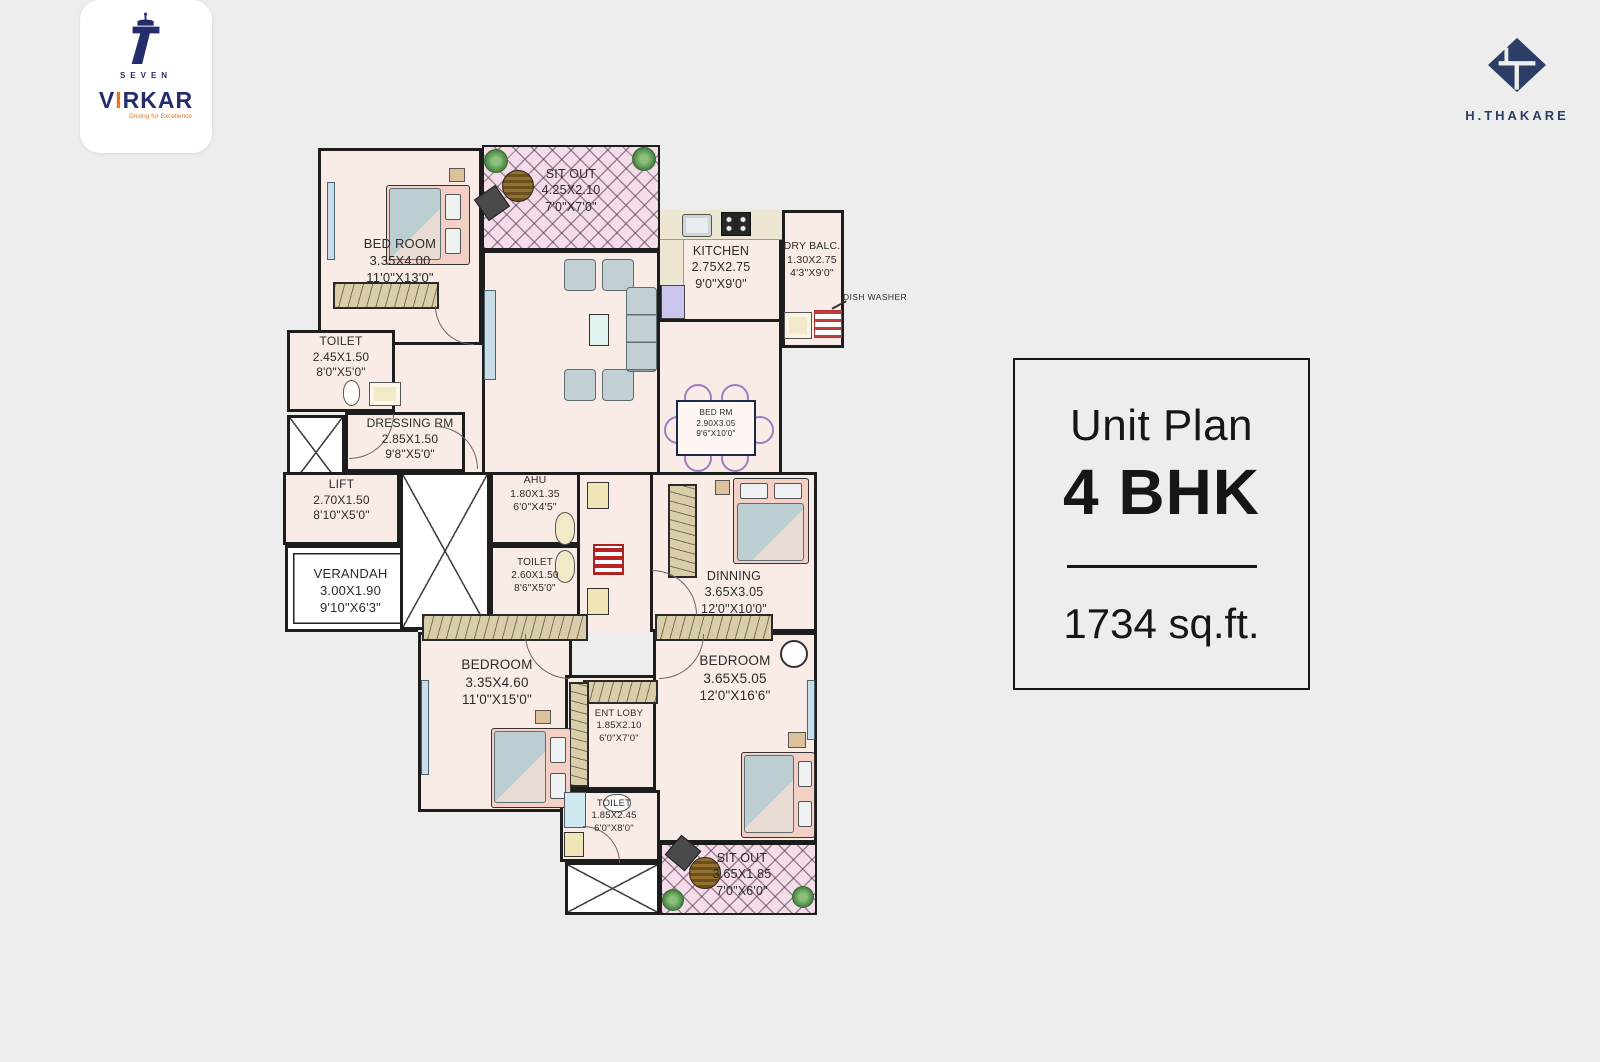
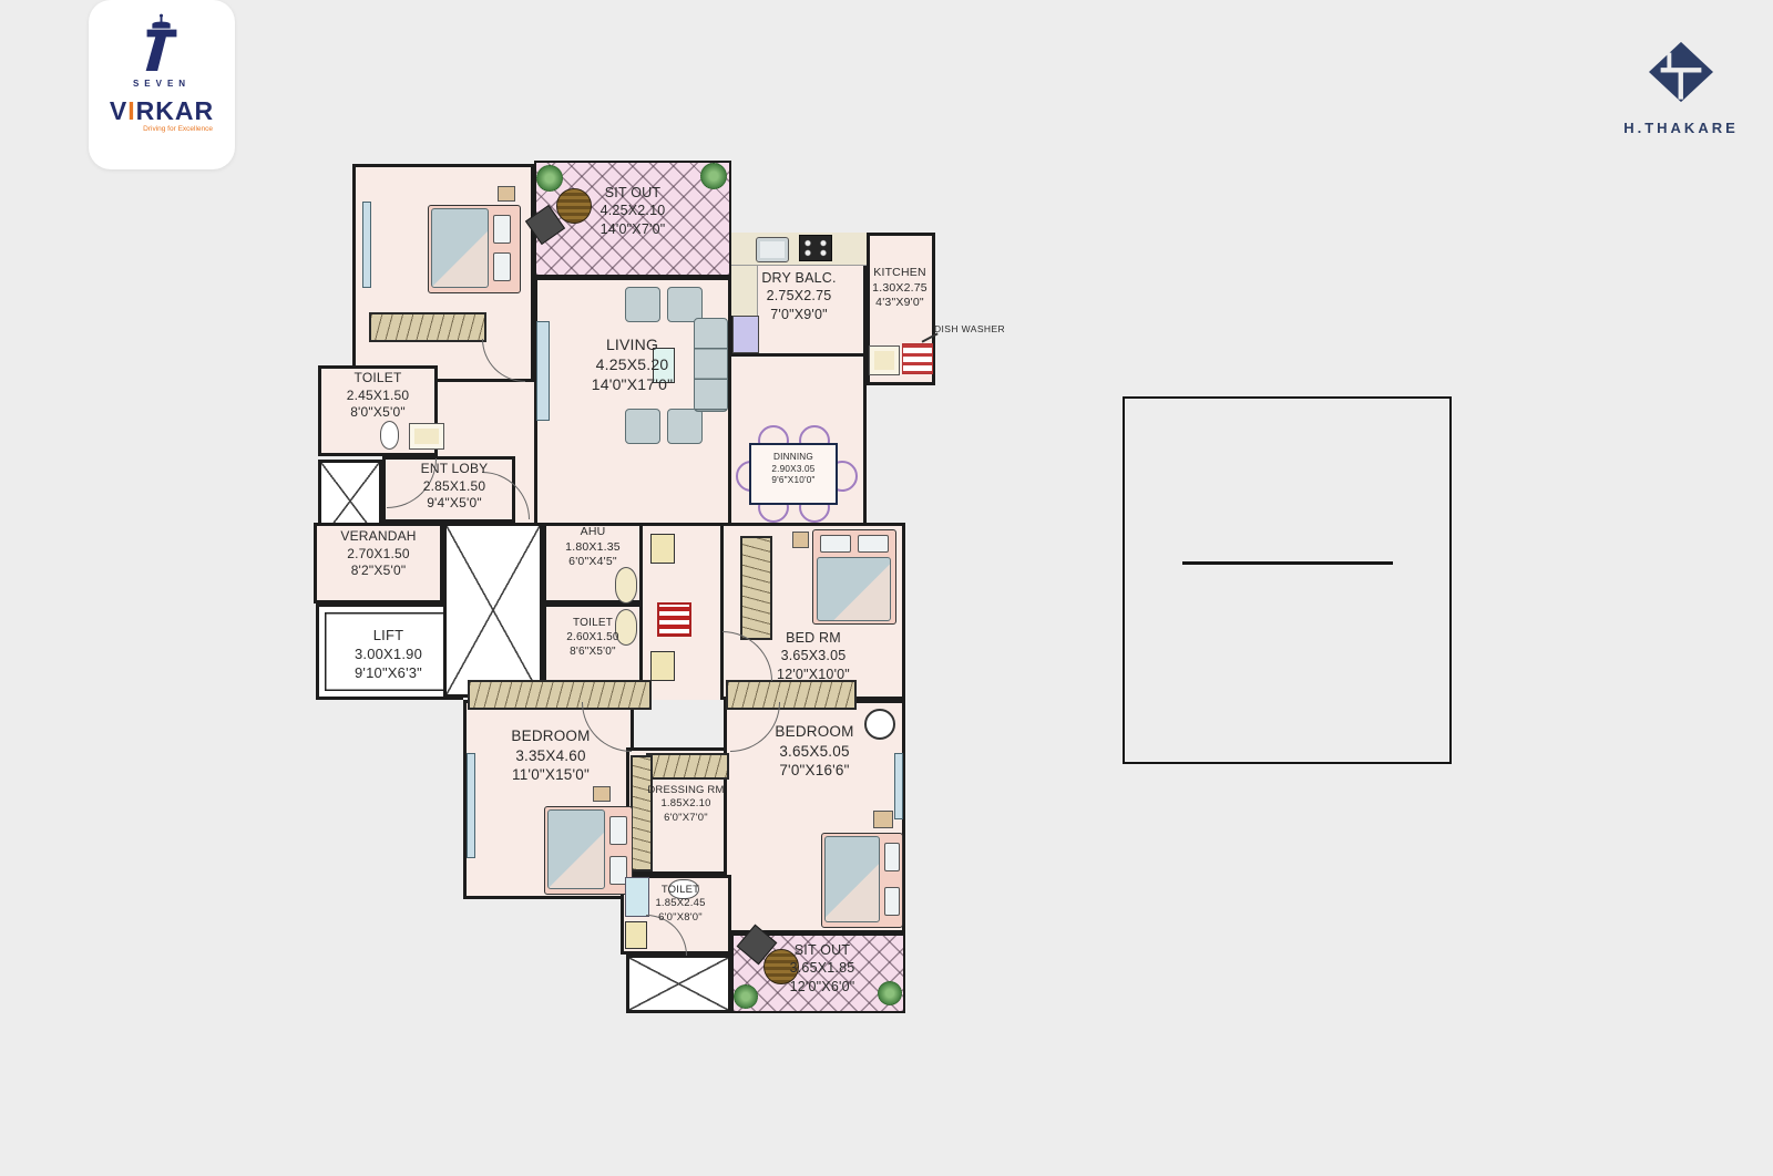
  SEVEN
  VIRKAR
  H.THAKARE
- Unit Plan
- 4 BHK
- 1734 sq.ft.
- BED RM
+ DINNING
  2.90X3.05
  9'6"X10'0"
  DISH WASHER
- BED ROOM
- 3.35X4.00
- 11'0"X13'0"
  SIT OUT
  4.25X2.10
- 7'0"X7'0"
+ 14'0"X7'0"
- KITCHEN
+ DRY BALC.
  2.75X2.75
- 9'0"X9'0"
+ 7'0"X9'0"
- DRY BALC.
+ KITCHEN
  1.30X2.75
  4'3"X9'0"
+ LIVING
+ 4.25X5.20
+ 14'0"X17'0"
  TOILET
  2.45X1.50
  8'0"X5'0"
- DRESSING RM
+ ENT LOBY
  2.85X1.50
- 9'8"X5'0"
+ 9'4"X5'0"
- LIFT
+ VERANDAH
  2.70X1.50
- 8'10"X5'0"
+ 8'2"X5'0"
- VERANDAH
+ LIFT
  3.00X1.90
  9'10"X6'3"
  AHU
  1.80X1.35
  6'0"X4'5"
  TOILET
  2.60X1.50
  8'6"X5'0"
- DINNING
+ BED RM
  3.65X3.05
  12'0"X10'0"
  BEDROOM
  3.35X4.60
  11'0"X15'0"
- ENT LOBY
+ DRESSING RM
  1.85X2.10
  6'0"X7'0"
  BEDROOM
  3.65X5.05
- 12'0"X16'6"
+ 7'0"X16'6"
  TOILET
  1.85X2.45
  6'0"X8'0"
  SIT OUT
  3.65X1.85
- 7'0"X6'0"
+ 12'0"X6'0"
